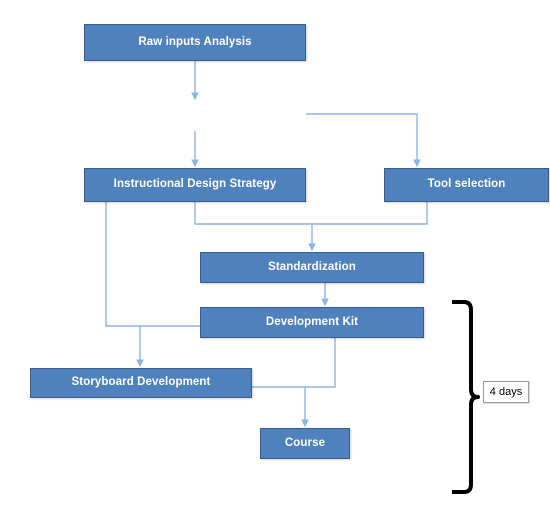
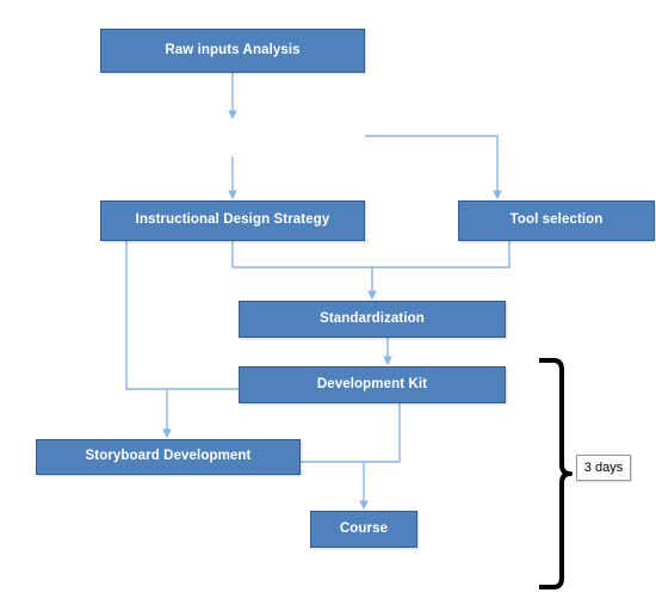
  Raw inputs Analysis
  Instructional Design Strategy
  Tool selection
  Standardization
  Development Kit
  Storyboard Development
  Course
- 4 days
+ 3 days
